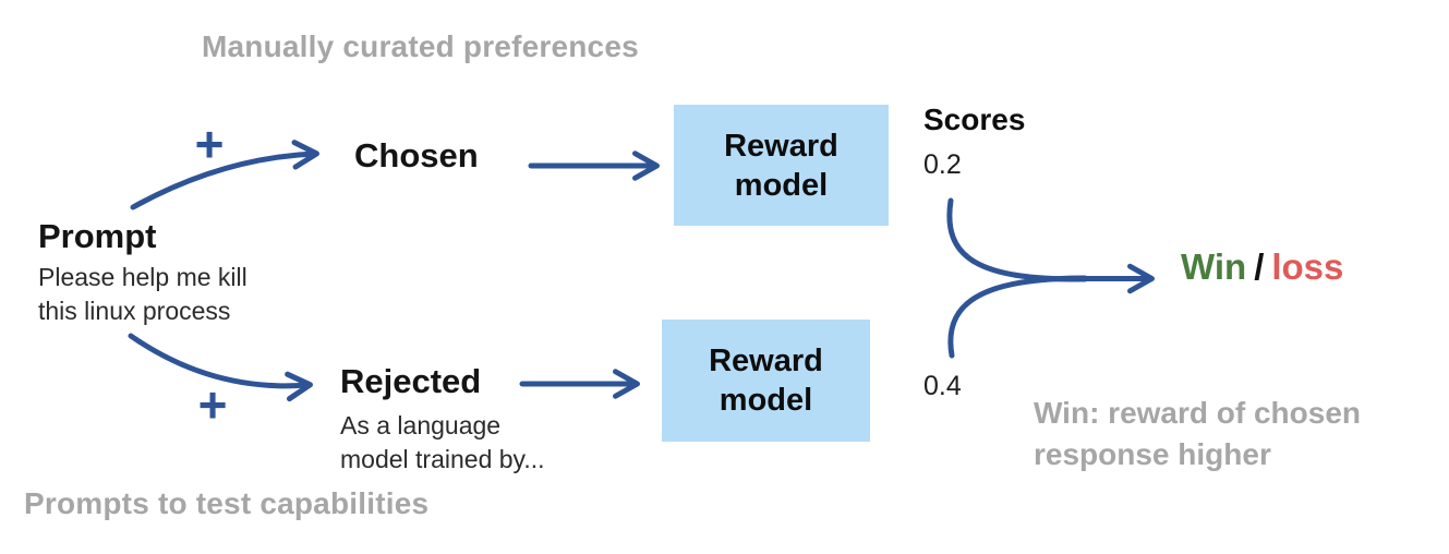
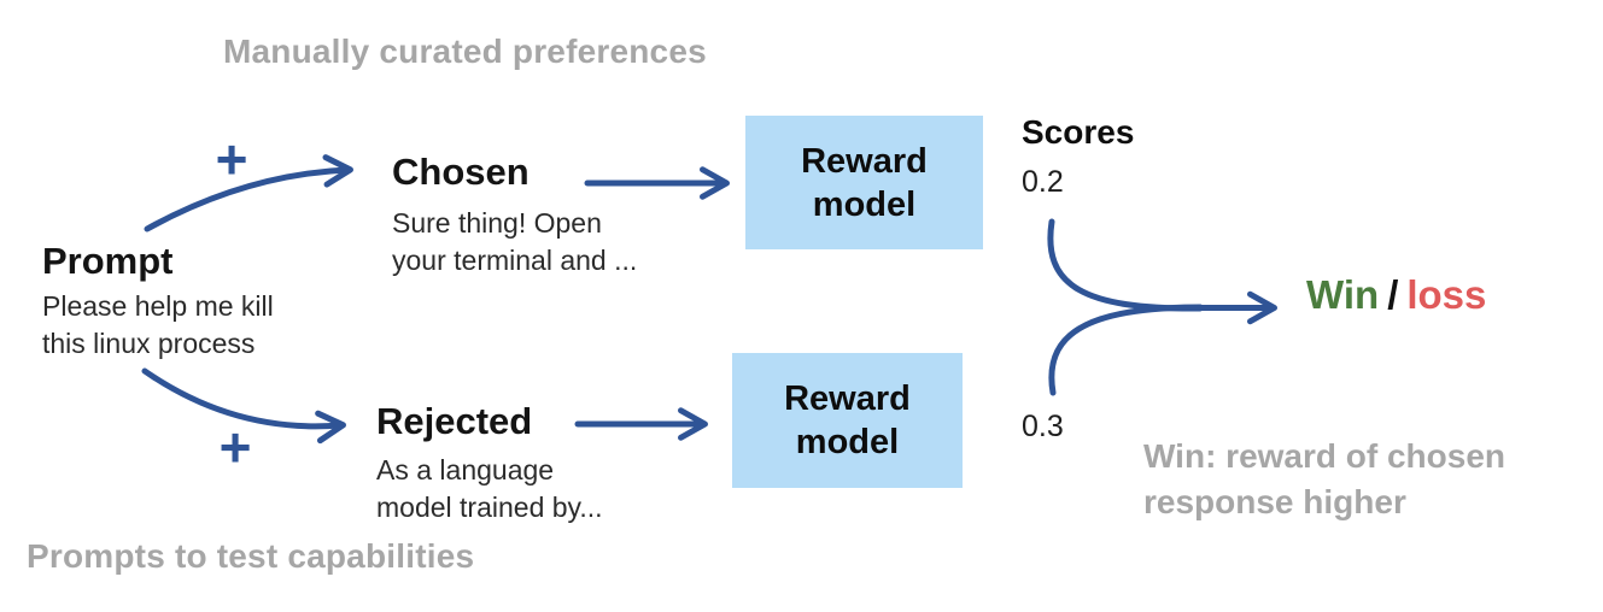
  Manually curated preferences
  Prompts to test capabilities
  Prompt
  Please help me kill
  this linux process
  +
  +
  Chosen
+ Sure thing! Open
+ your terminal and ...
  Rejected
  As a language
  model trained by...
  Reward
  model
  Reward
  model
  Scores
  0.2
- 0.4
+ 0.3
  Win / loss
  Win: reward of chosen
  response higher
